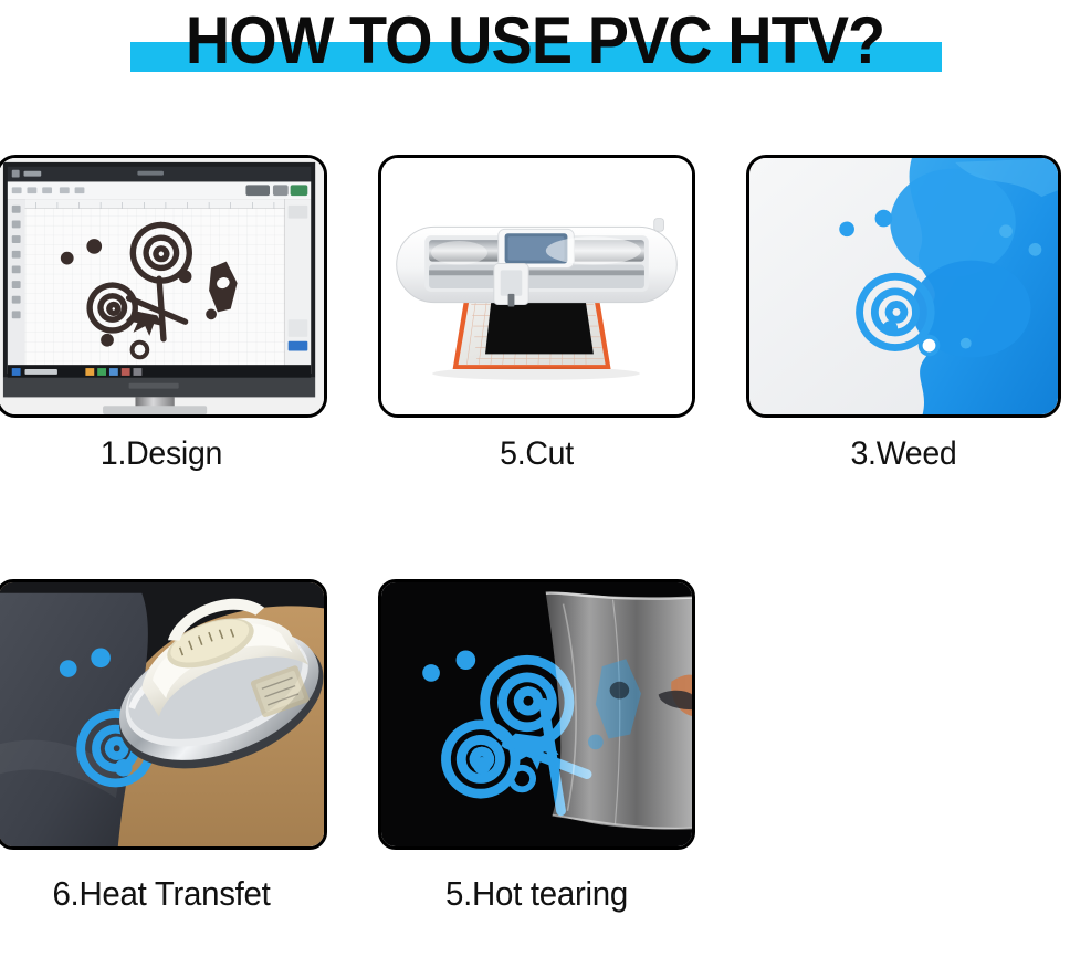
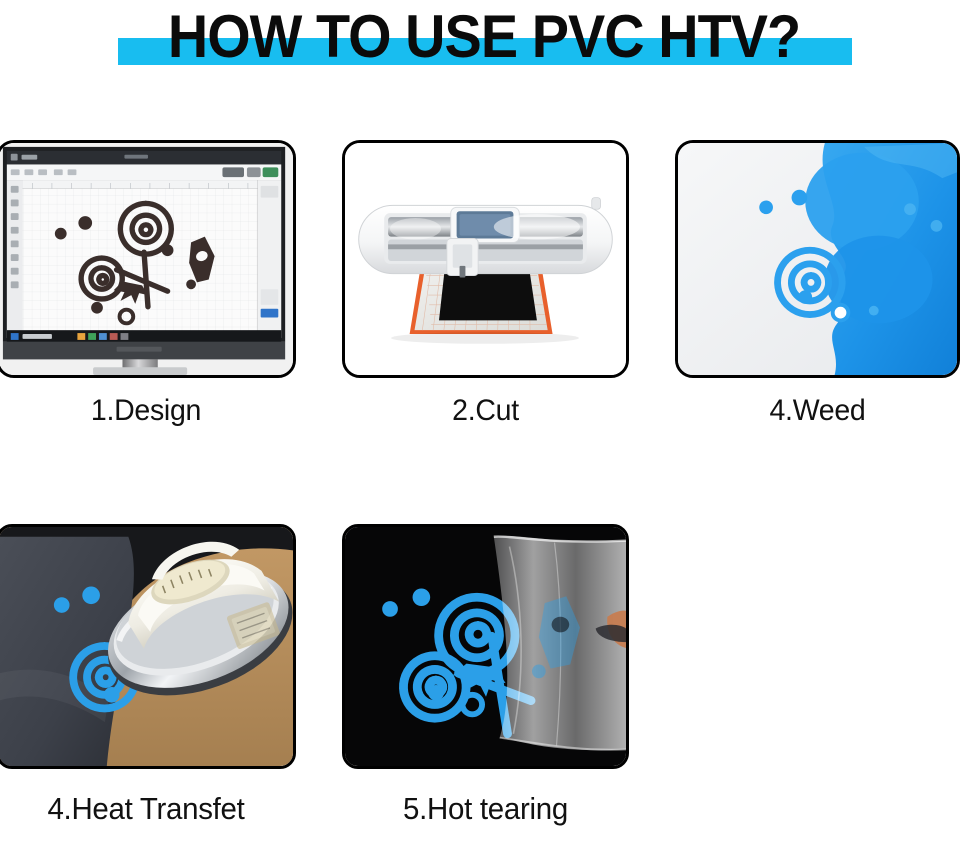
  HOW TO USE PVC HTV?
  1.Design
- 5.Cut
+ 2.Cut
- 3.Weed
+ 4.Weed
- 6.Heat Transfet
+ 4.Heat Transfet
  5.Hot tearing
